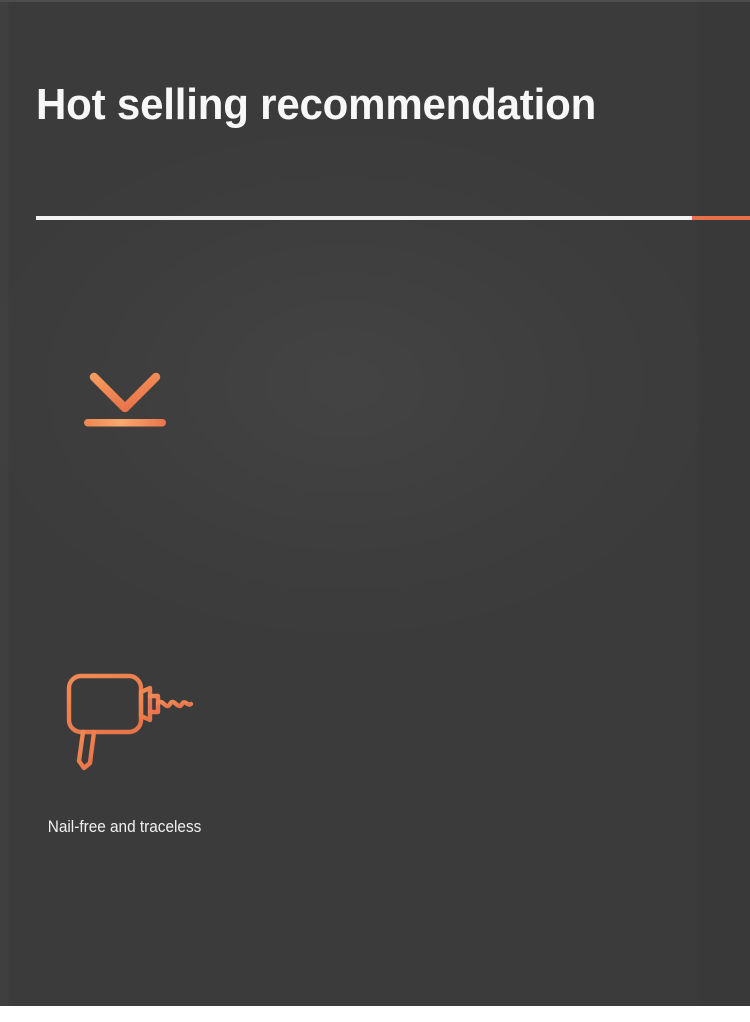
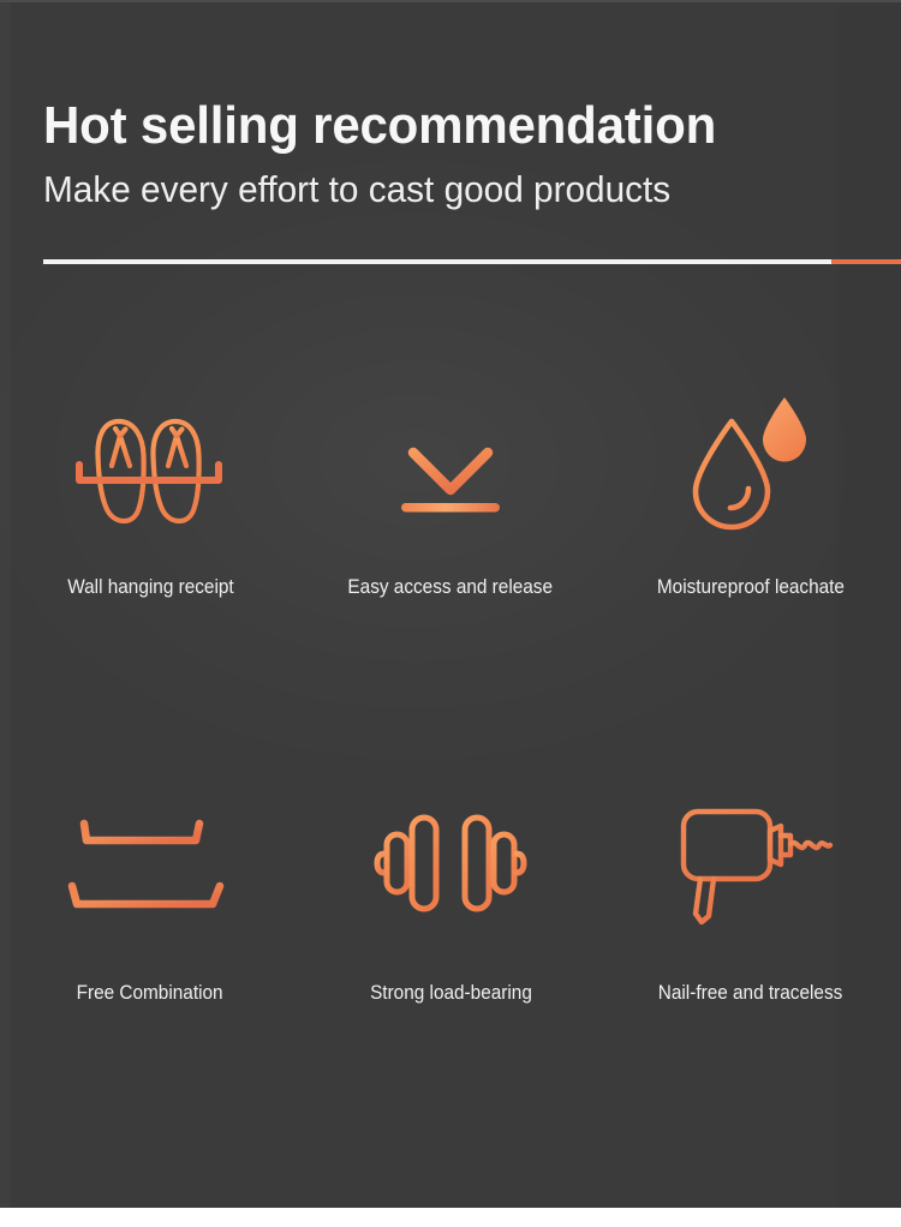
  Hot selling recommendation
+ Make every effort to cast good products
+ Wall hanging receipt
+ Easy access and release
+ Moistureproof leachate
+ Free Combination
+ Strong load-bearing
  Nail-free and traceless
